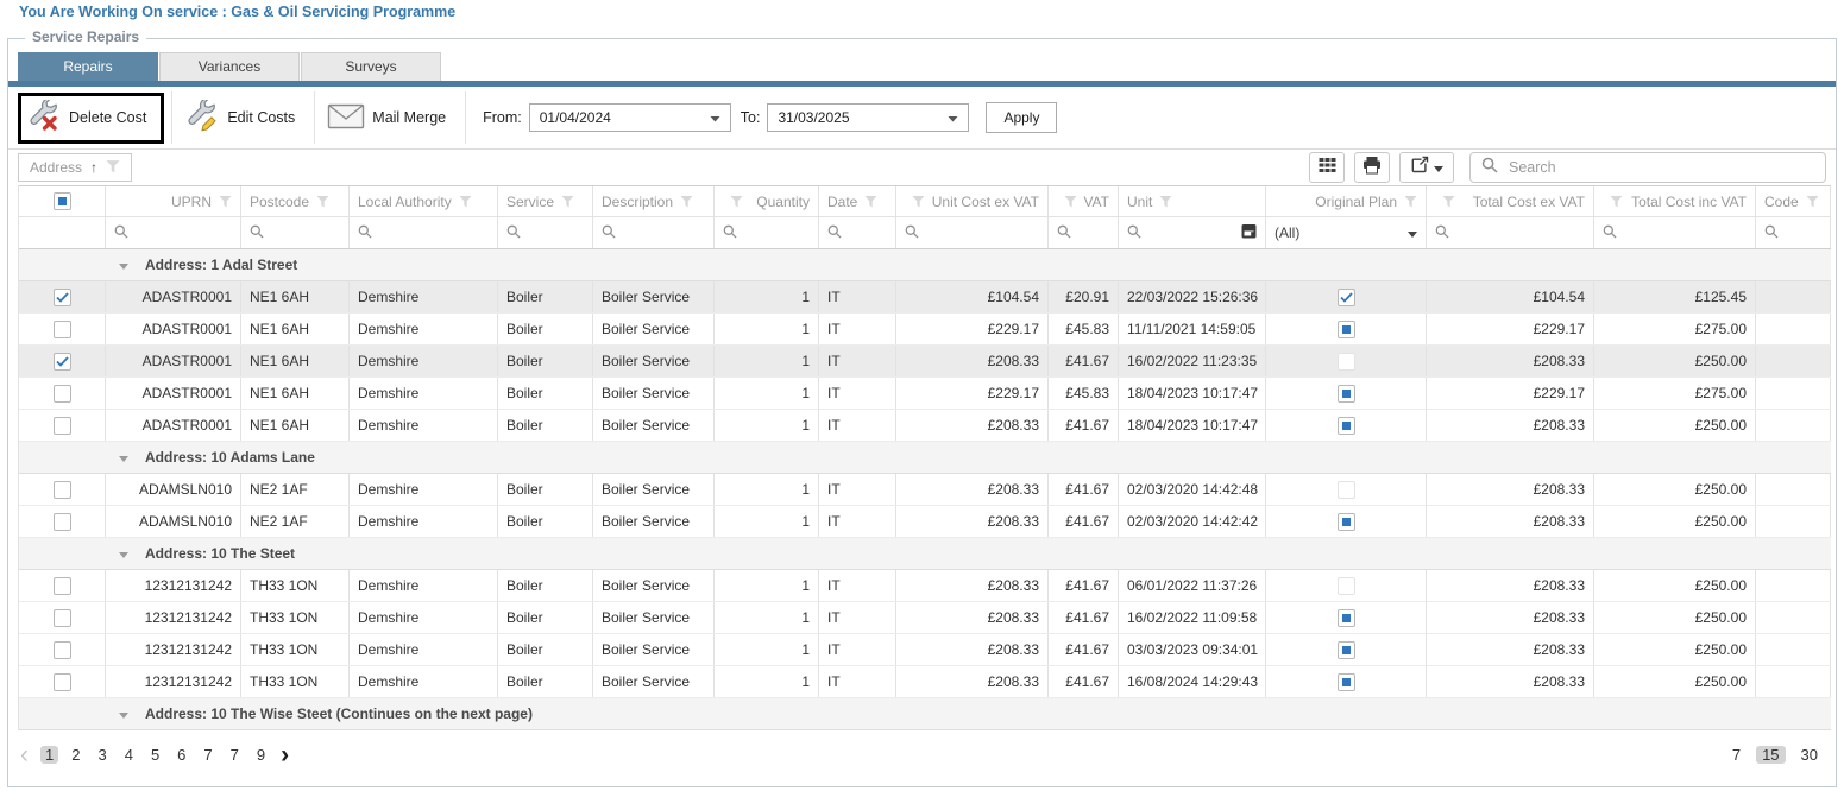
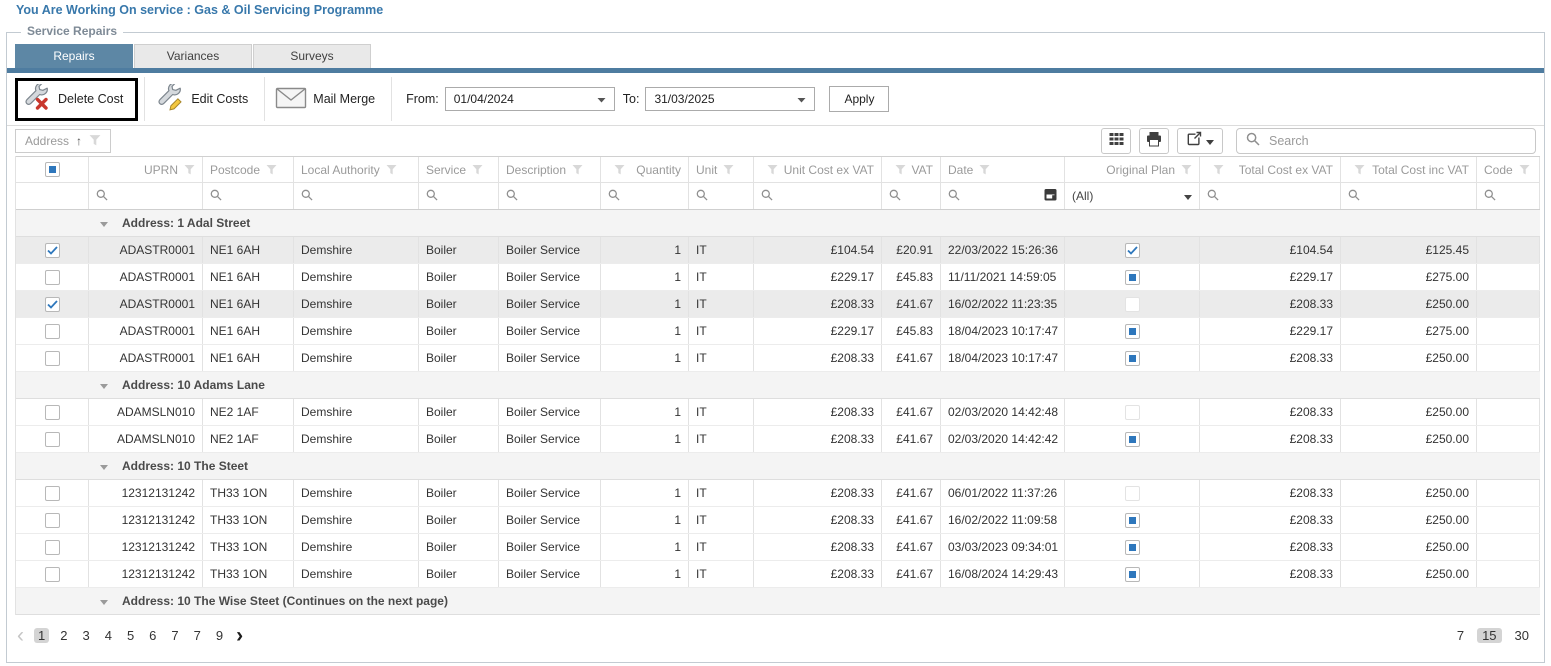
  You Are Working On service : Gas & Oil Servicing Programme
  Service Repairs
  Repairs
  Variances
  Surveys
  Delete Cost
  Edit Costs
  Mail Merge
  From:
  01/04/2024
  To:
  31/03/2025
  Apply
  Address
  ↑
  Search
  UPRN
  Postcode
  Local Authority
  Service
  Description
  Quantity
- Date
+ Unit
  Unit Cost ex VAT
  VAT
- Unit
+ Date
  Original Plan
  Total Cost ex VAT
  Total Cost inc VAT
  Code
  (All)
  Address: 1 Adal Street
  ADASTR0001
  NE1 6AH
  Demshire
  Boiler
  Boiler Service
  1
  IT
  £104.54
  £20.91
  22/03/2022 15:26:36
  £104.54
  £125.45
  ADASTR0001
  NE1 6AH
  Demshire
  Boiler
  Boiler Service
  1
  IT
  £229.17
  £45.83
  11/11/2021 14:59:05
  £229.17
  £275.00
  ADASTR0001
  NE1 6AH
  Demshire
  Boiler
  Boiler Service
  1
  IT
  £208.33
  £41.67
  16/02/2022 11:23:35
  £208.33
  £250.00
  ADASTR0001
  NE1 6AH
  Demshire
  Boiler
  Boiler Service
  1
  IT
  £229.17
  £45.83
  18/04/2023 10:17:47
  £229.17
  £275.00
  ADASTR0001
  NE1 6AH
  Demshire
  Boiler
  Boiler Service
  1
  IT
  £208.33
  £41.67
  18/04/2023 10:17:47
  £208.33
  £250.00
  Address: 10 Adams Lane
  ADAMSLN010
  NE2 1AF
  Demshire
  Boiler
  Boiler Service
  1
  IT
  £208.33
  £41.67
  02/03/2020 14:42:48
  £208.33
  £250.00
  ADAMSLN010
  NE2 1AF
  Demshire
  Boiler
  Boiler Service
  1
  IT
  £208.33
  £41.67
  02/03/2020 14:42:42
  £208.33
  £250.00
  Address: 10 The Steet
  12312131242
  TH33 1ON
  Demshire
  Boiler
  Boiler Service
  1
  IT
  £208.33
  £41.67
  06/01/2022 11:37:26
  £208.33
  £250.00
  12312131242
  TH33 1ON
  Demshire
  Boiler
  Boiler Service
  1
  IT
  £208.33
  £41.67
  16/02/2022 11:09:58
  £208.33
  £250.00
  12312131242
  TH33 1ON
  Demshire
  Boiler
  Boiler Service
  1
  IT
  £208.33
  £41.67
  03/03/2023 09:34:01
  £208.33
  £250.00
  12312131242
  TH33 1ON
  Demshire
  Boiler
  Boiler Service
  1
  IT
  £208.33
  £41.67
  16/08/2024 14:29:43
  £208.33
  £250.00
  Address: 10 The Wise Steet (Continues on the next page)
  ‹
  1 2 3 4 5 6 7 7 9
  ›
  7 15 30
